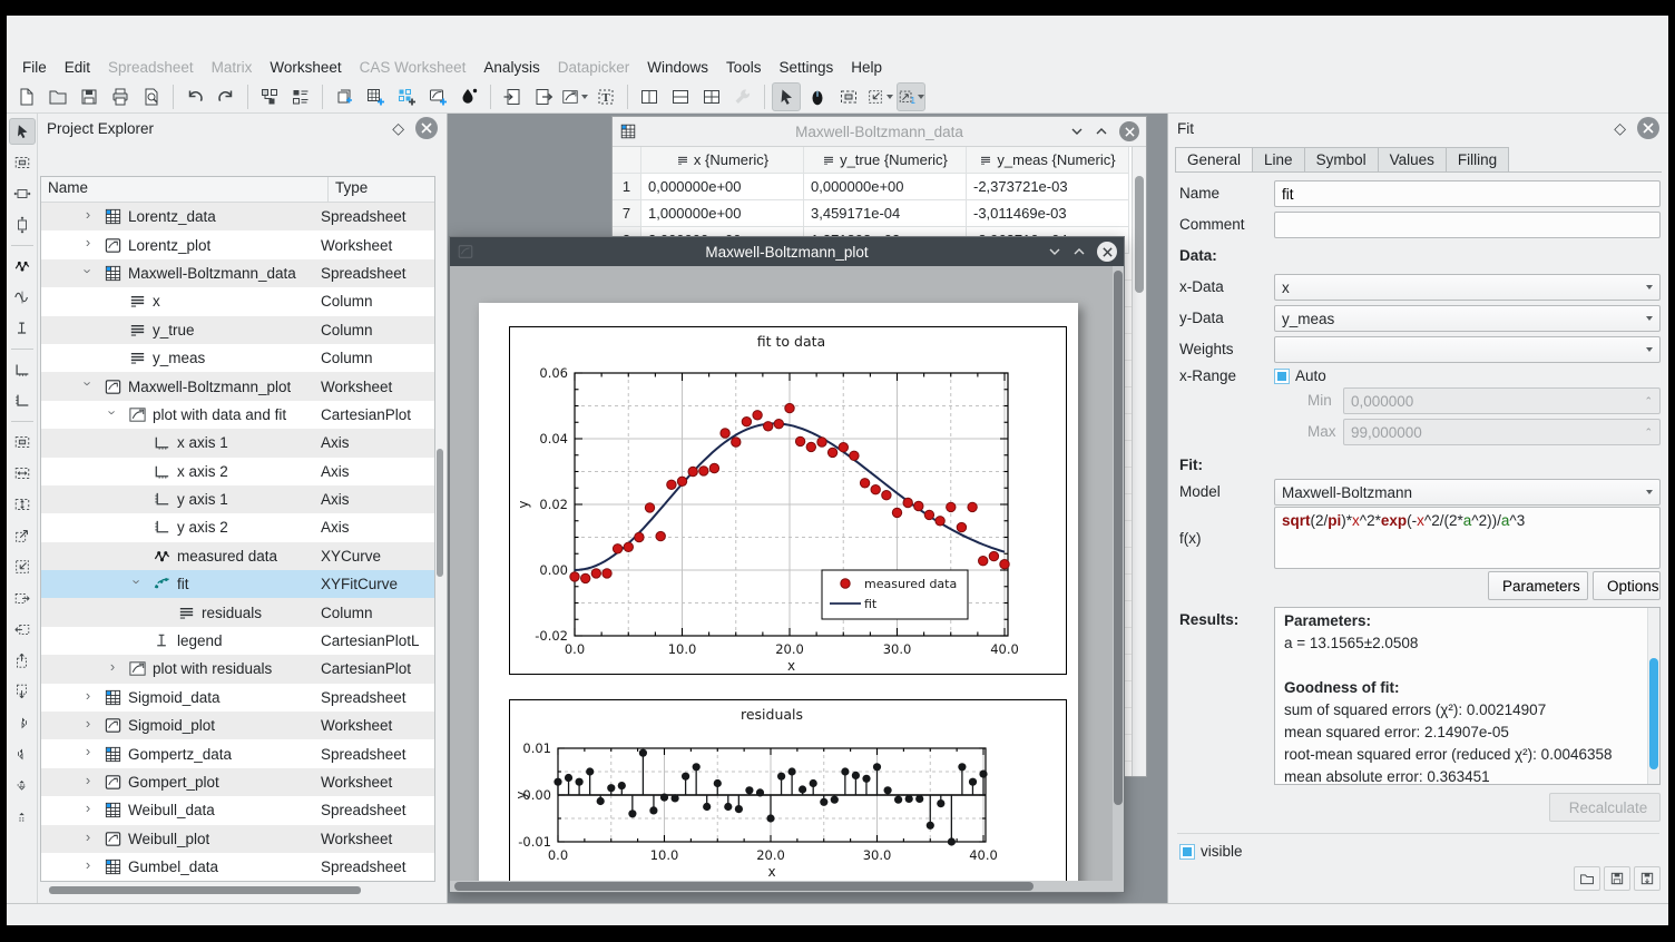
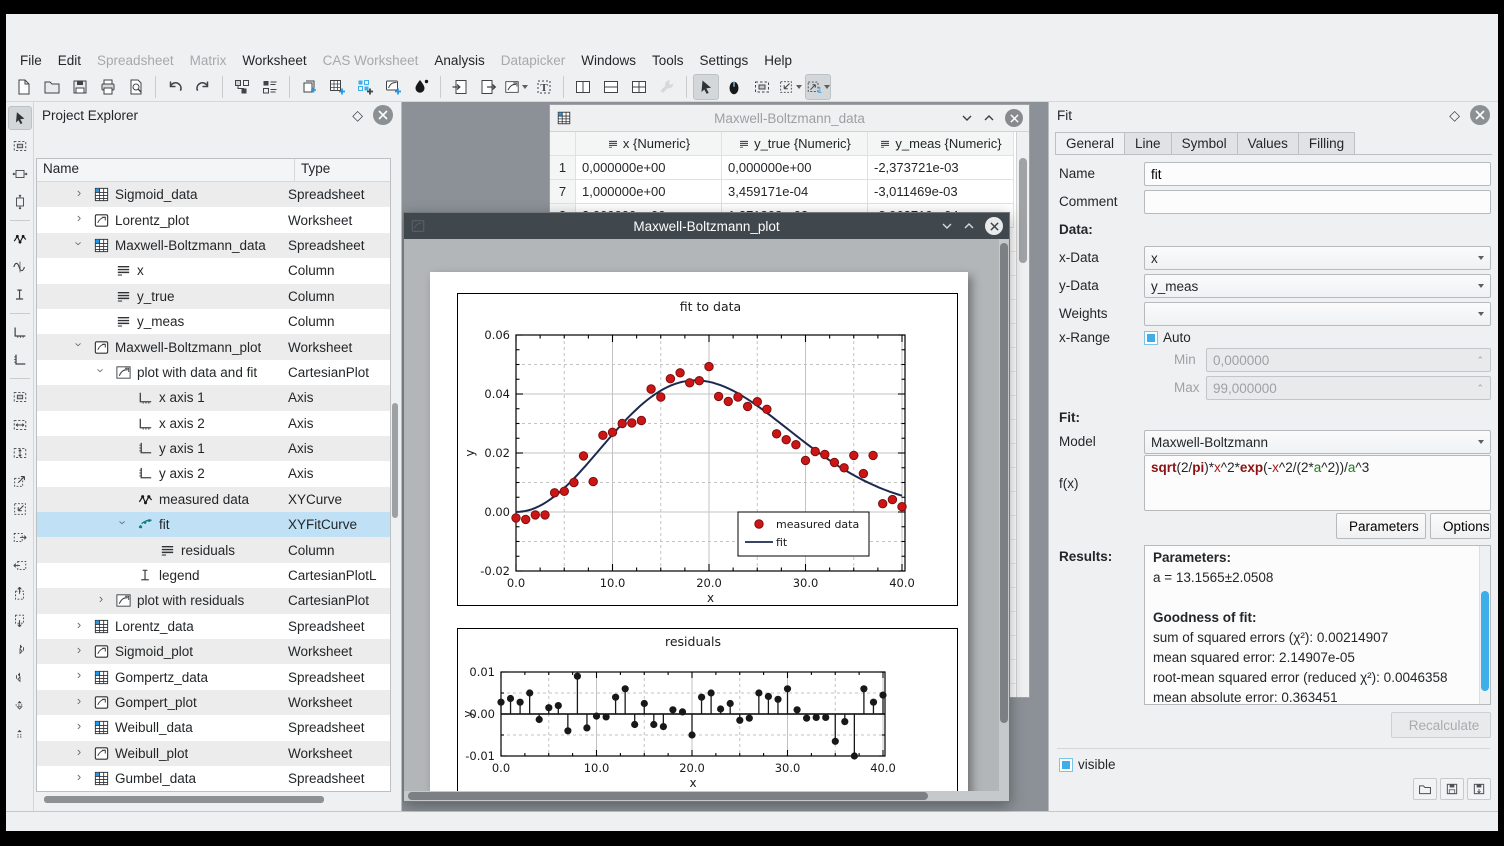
  File
  Edit
  Spreadsheet
  Matrix
  Worksheet
  CAS Worksheet
  Analysis
  Datapicker
  Windows
  Tools
  Settings
  Help
  T
  1
  Project Explorer
  ◇
  Name
  Type
  ›
- Lorentz_data
+ Sigmoid_data
  Spreadsheet
  ›
  Lorentz_plot
  Worksheet
  Maxwell-Boltzmann_data
  Spreadsheet
  x
  Column
  y_true
  Column
  y_meas
  Column
  Maxwell-Boltzmann_plot
  Worksheet
  plot with data and fit
  CartesianPlot
  x axis 1
  Axis
  x axis 2
  Axis
  y axis 1
  Axis
  y axis 2
  Axis
  measured data
  XYCurve
  fit
  XYFitCurve
  residuals
  Column
  legend
  CartesianPlotL
  ›
  plot with residuals
  CartesianPlot
  ›
- Sigmoid_data
+ Lorentz_data
  Spreadsheet
  ›
  Sigmoid_plot
  Worksheet
  ›
  Gompertz_data
  Spreadsheet
  ›
  Gompert_plot
  Worksheet
  ›
  Weibull_data
  Spreadsheet
  ›
  Weibull_plot
  Worksheet
  ›
  Gumbel_data
  Spreadsheet
  Maxwell-Boltzmann_data
  x {Numeric}
  y_true {Numeric}
  y_meas {Numeric}
  1
  0,000000e+00
  0,000000e+00
  -2,373721e-03
  7
  1,000000e+00
  3,459171e-04
  -3,011469e-03
  Maxwell-Boltzmann_plot
  fit to data
  0.0
  10.0
  20.0
  30.0
  40.0
  -0.02
  0.00
  0.02
  0.04
  0.06
  x
  measured data
  fit
  residuals
  0.0
  10.0
  20.0
  30.0
  40.0
  -0.01
  0.00
  0.01
  x
  Fit
  ◇
  General
  Line
  Symbol
  Values
  Filling
  Name
  fit
  Comment
  Data:
  x-Data
  x
  y-Data
  y_meas
  Weights
  x-Range
  Auto
  Min
  0,000000
  ⌃
  Max
  99,000000
  ⌃
  Fit:
  Model
  Maxwell-Boltzmann
  f(x)
  sqrt(2/pi)*x^2*exp(-x^2/(2*a^2))/a^3
  Parameters
  Options
  Results:
  Parameters:
  a = 13.1565±2.0508
  Goodness of fit:
  sum of squared errors (χ²): 0.00214907
  mean squared error: 2.14907e-05
  root-mean squared error (reduced χ²): 0.0046358
  mean absolute error: 0.363451
  Recalculate
  visible
